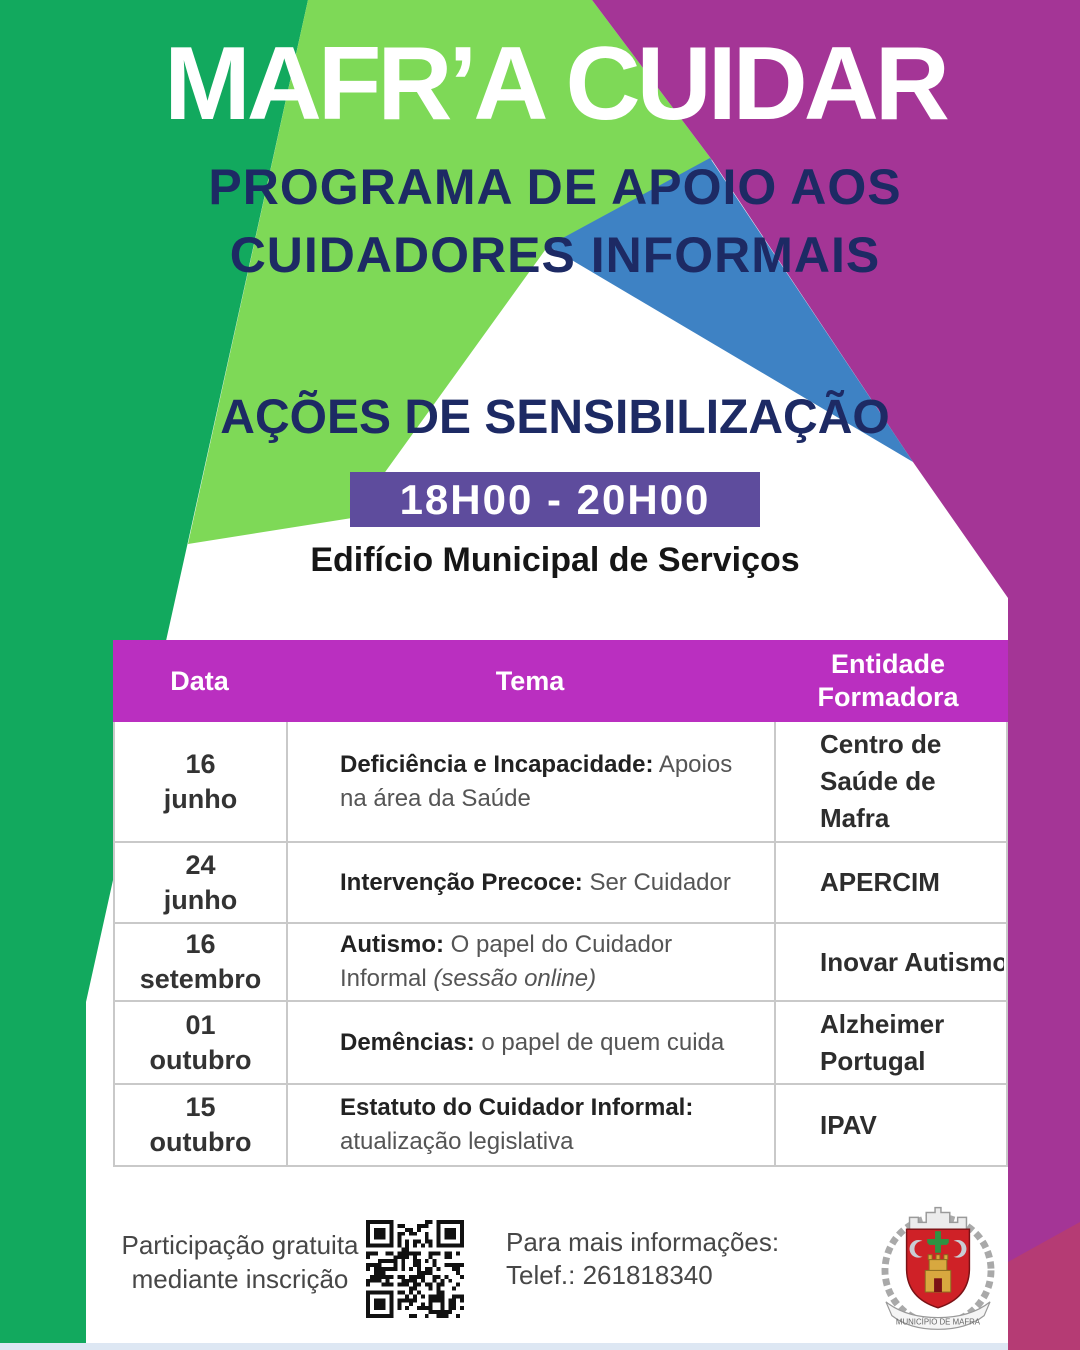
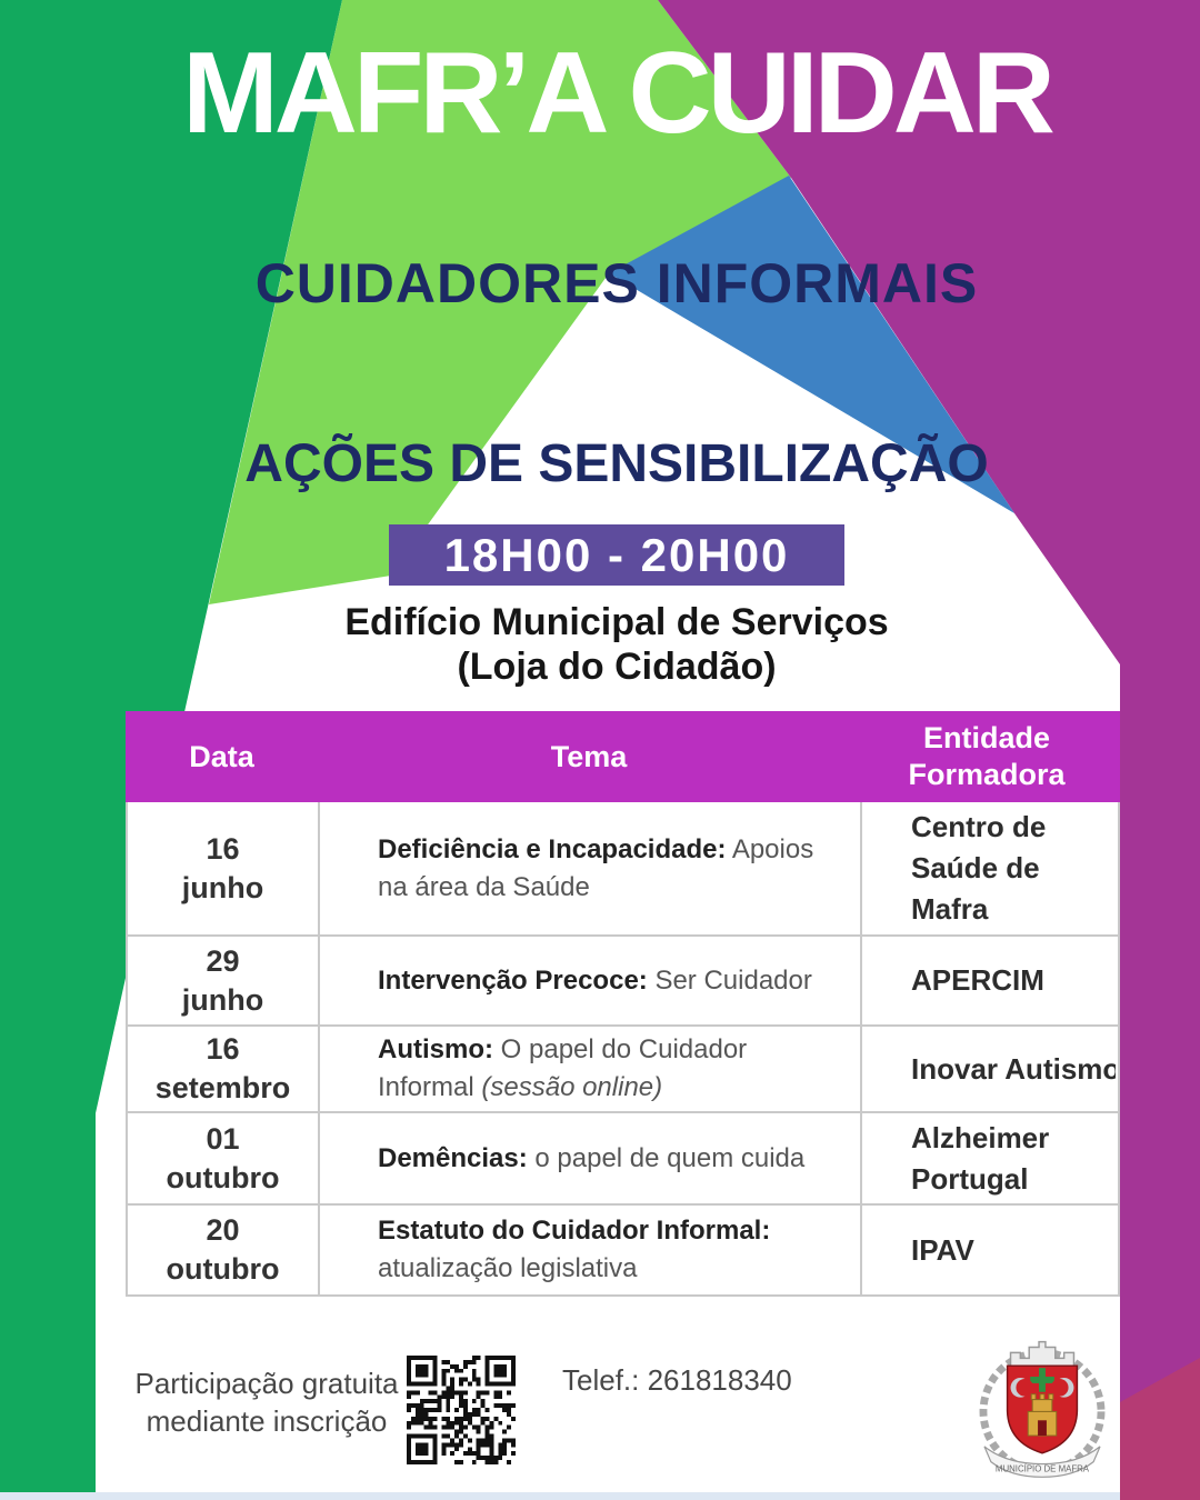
  MAFR’A CUIDAR
- PROGRAMA DE APOIO AOS
  CUIDADORES INFORMAIS
  AÇÕES DE SENSIBILIZAÇÃO
  18H00 - 20H00
  Edifício Municipal de Serviços
+ (Loja do Cidadão)
  Data
  Tema
  Entidade Formadora
  16
  junho
  Deficiência e Incapacidade: Apoios na área da Saúde
  Centro de Saúde de Mafra
- 24
+ 29
  junho
  Intervenção Precoce: Ser Cuidador
  APERCIM
  16
  setembro
  Autismo: O papel do Cuidador Informal (sessão online)
  Inovar Autismo
  01
  outubro
  Demências: o papel de quem cuida
  Alzheimer Portugal
- 15
+ 20
  outubro
  Estatuto do Cuidador Informal: atualização legislativa
  IPAV
  Participação gratuita
  mediante inscrição
- Para mais informações:
  Telef.: 261818340
  MUNICÍPIO DE MAFRA
